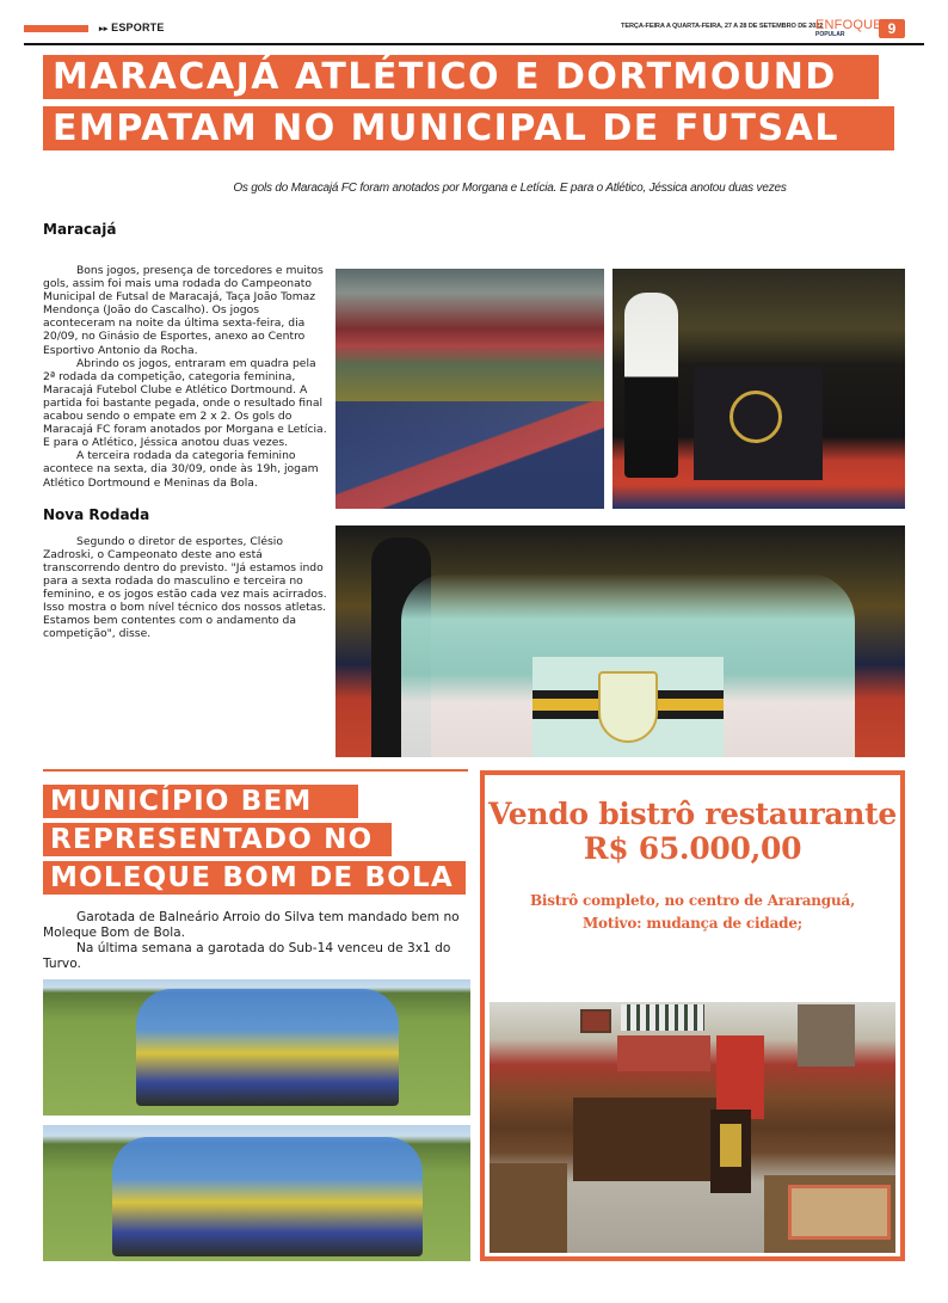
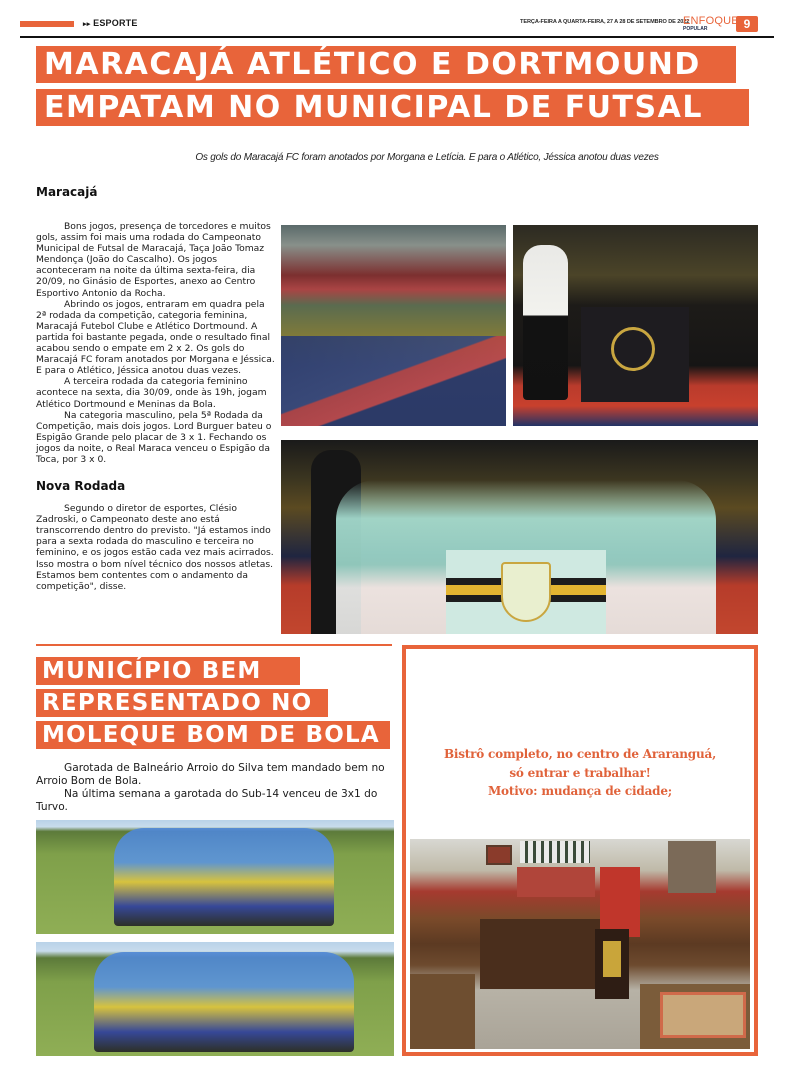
  ESPORTE
  ENFOQU
  9
  MARACAJÁ ATLÉTICO E DORTMOUND
  EMPATAM NO MUNICIPAL DE FUTSAL
  Os gols do Maracajá FC foram anotados por Morgana e Letícia. E para o Atlético, Jéssica anotou duas vezes
  Maracajá
  Bons jogos, presença de torcedores e muitos gols, assim foi mais uma rodada do Campeonato Municipal de Futsal de Maracajá, Taça João Tomaz Mendonça (João do Cascalho). Os jogos aconteceram na noite da última sexta-feira, dia 20/09, no Ginásio de Esportes, anexo ao Centro Esportivo Antonio da Rocha.
- Abrindo os jogos, entraram em quadra pela 2ª rodada da competição, categoria feminina, Maracajá Futebol Clube e Atlético Dortmound. A partida foi bastante pegada, onde o resultado final acabou sendo o empate em 2 x 2. Os gols do Maracajá FC foram anotados por Morgana e Letícia. E para o Atlético, Jéssica anotou duas vezes.
+ Abrindo os jogos, entraram em quadra pela 2ª rodada da competição, categoria feminina, Maracajá Futebol Clube e Atlético Dortmound. A partida foi bastante pegada, onde o resultado final acabou sendo o empate em 2 x 2. Os gols do Maracajá FC foram anotados por Morgana e Jéssica. E para o Atlético, Jéssica anotou duas vezes.
  A terceira rodada da categoria feminino acontece na sexta, dia 30/09, onde às 19h, jogam Atlético Dortmound e Meninas da Bola.
+ Na categoria masculino, pela 5ª Rodada da Competição, mais dois jogos. Lord Burguer bateu o Espigão Grande pelo placar de 3 x 1. Fechando os jogos da noite, o Real Maraca venceu o Espigão da Toca, por 3 x 0.
  Nova Rodada
  Segundo o diretor de esportes, Clésio Zadroski, o Campeonato deste ano está transcorrendo dentro do previsto. "Já estamos indo para a sexta rodada do masculino e terceira no feminino, e os jogos estão cada vez mais acirrados. Isso mostra o bom nível técnico dos nossos atletas. Estamos bem contentes com o andamento da competição", disse.
  MUNICÍPIO BEM
  REPRESENTADO NO
  MOLEQUE BOM DE BOLA
- Garotada de Balneário Arroio do Silva tem mandado bem no Moleque Bom de Bola.
+ Garotada de Balneário Arroio do Silva tem mandado bem no Arroio Bom de Bola.
  Na última semana a garotada do Sub-14 venceu de 3x1 do Turvo.
- Vendo bistrô restaurante
- R$ 65.000,00
  Bistrô completo, no centro de Araranguá,
+ só entrar e trabalhar!
  Motivo: mudança de cidade;
